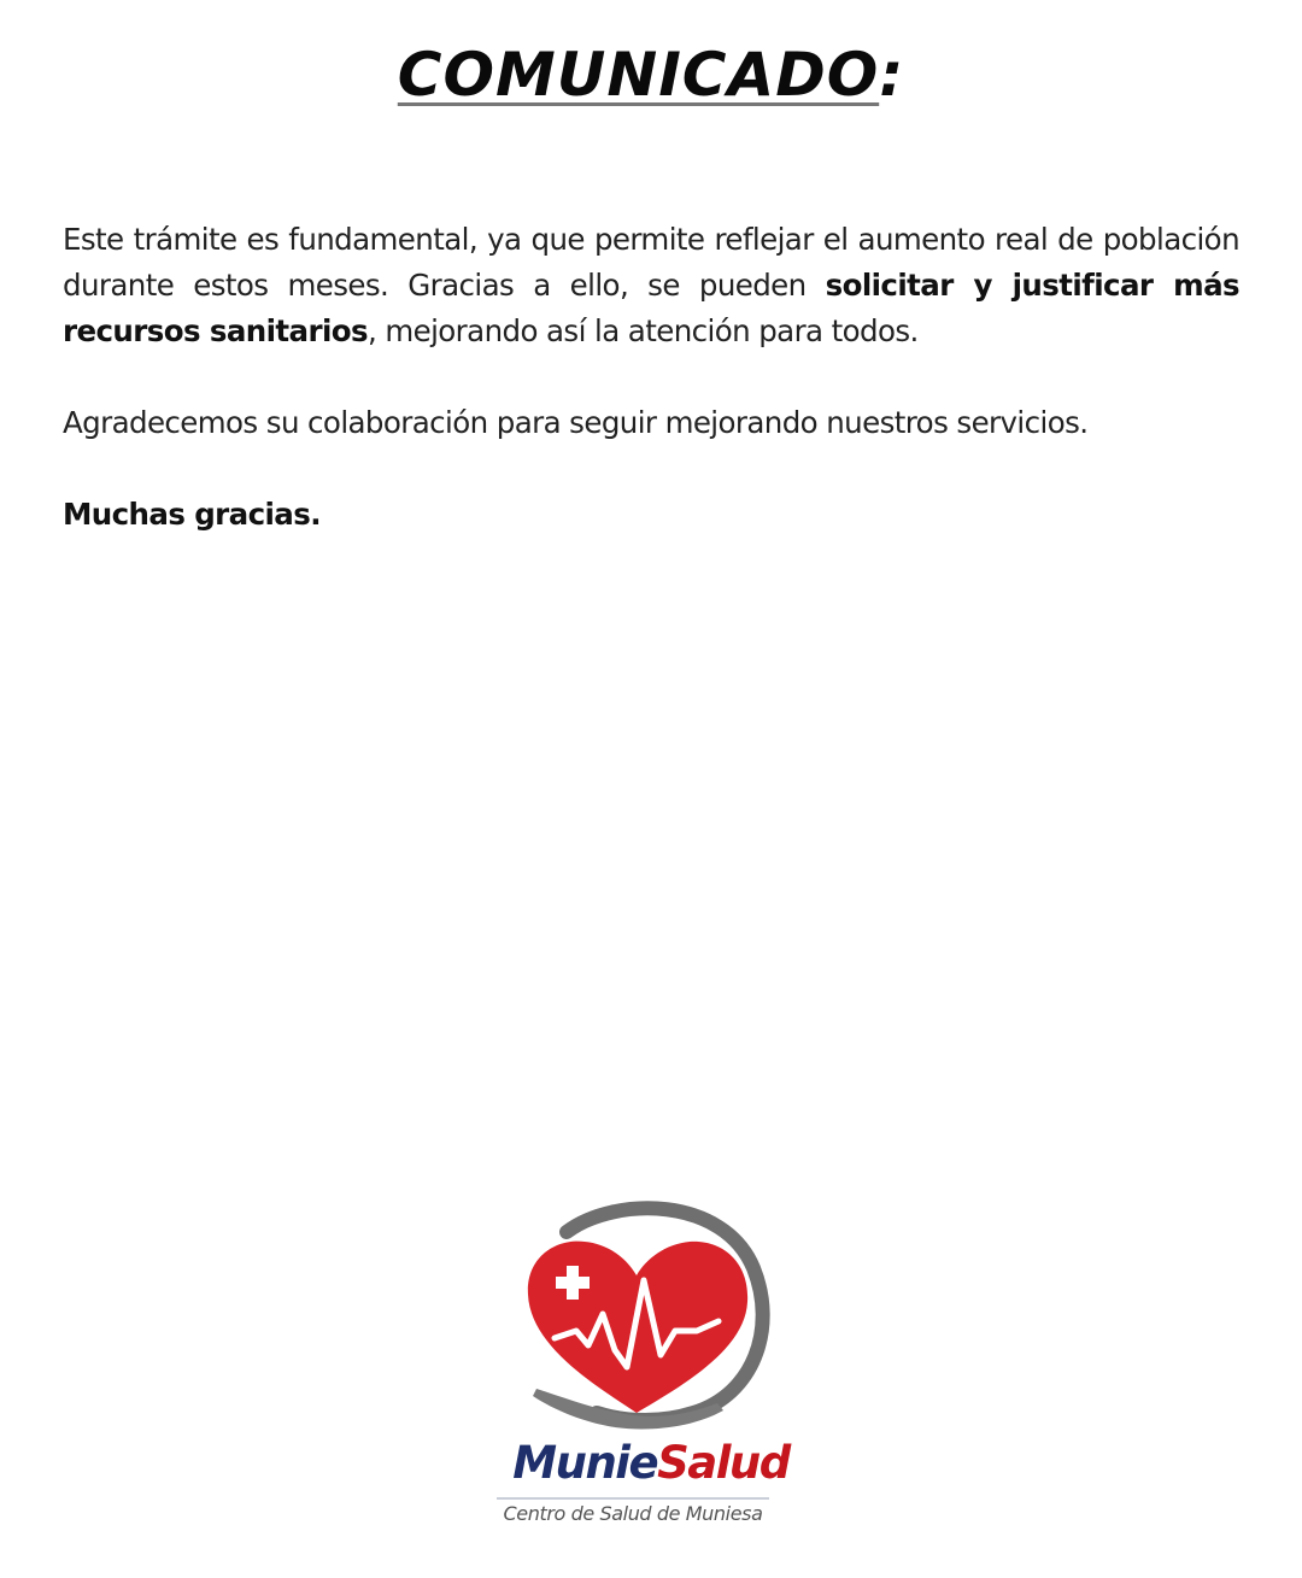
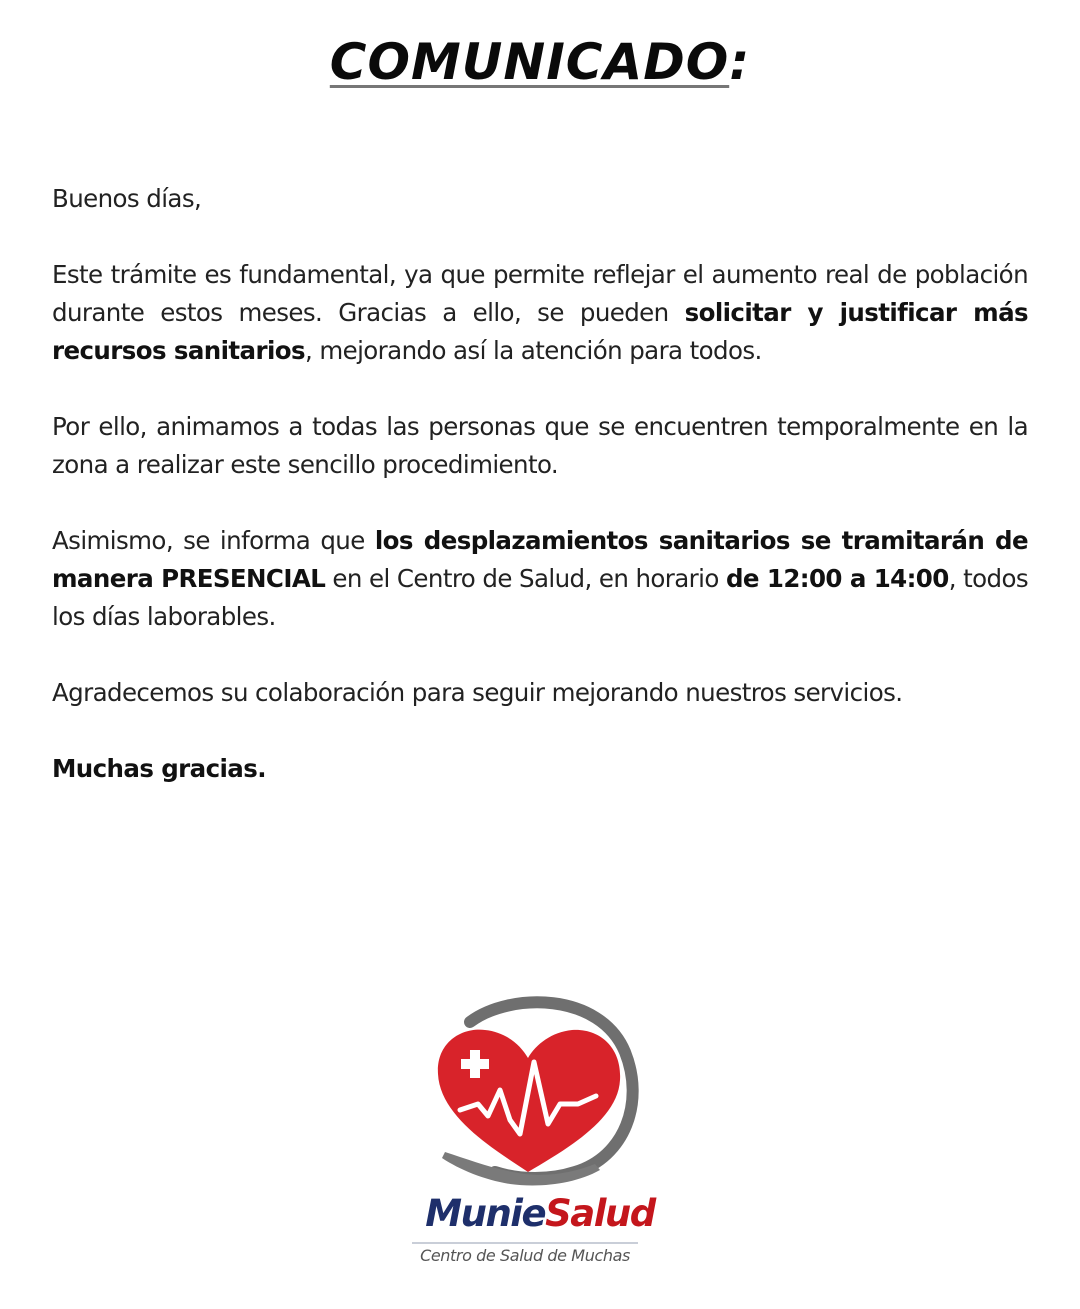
  COMUNICADO:
+ Buenos días,
  Este trámite es fundamental, ya que permite reflejar el aumento real de población durante estos meses. Gracias a ello, se pueden solicitar y justificar más recursos sanitarios, mejorando así la atención para todos.
+ Por ello, animamos a todas las personas que se encuentren temporalmente en la zona a realizar este sencillo procedimiento.
+ Asimismo, se informa que los desplazamientos sanitarios se tramitarán de manera PRESENCIAL en el Centro de Salud, en horario de 12:00 a 14:00, todos los días laborables.
  Agradecemos su colaboración para seguir mejorando nuestros servicios.
  Muchas gracias.
  MunieSalud
- Centro de Salud de Muniesa
+ Centro de Salud de Muchas
